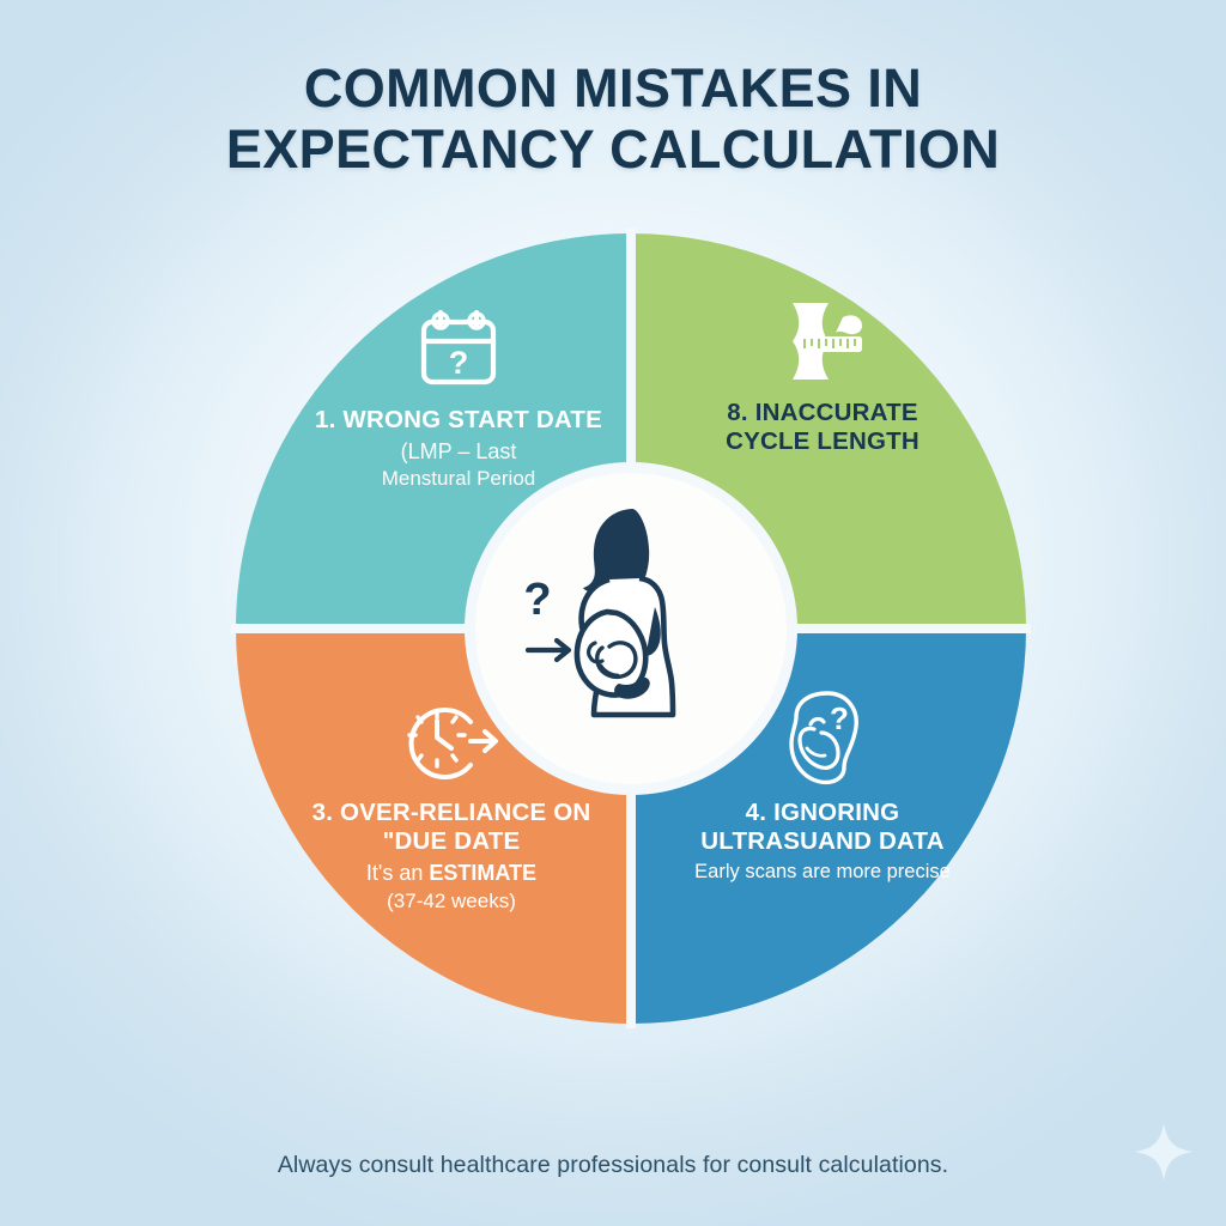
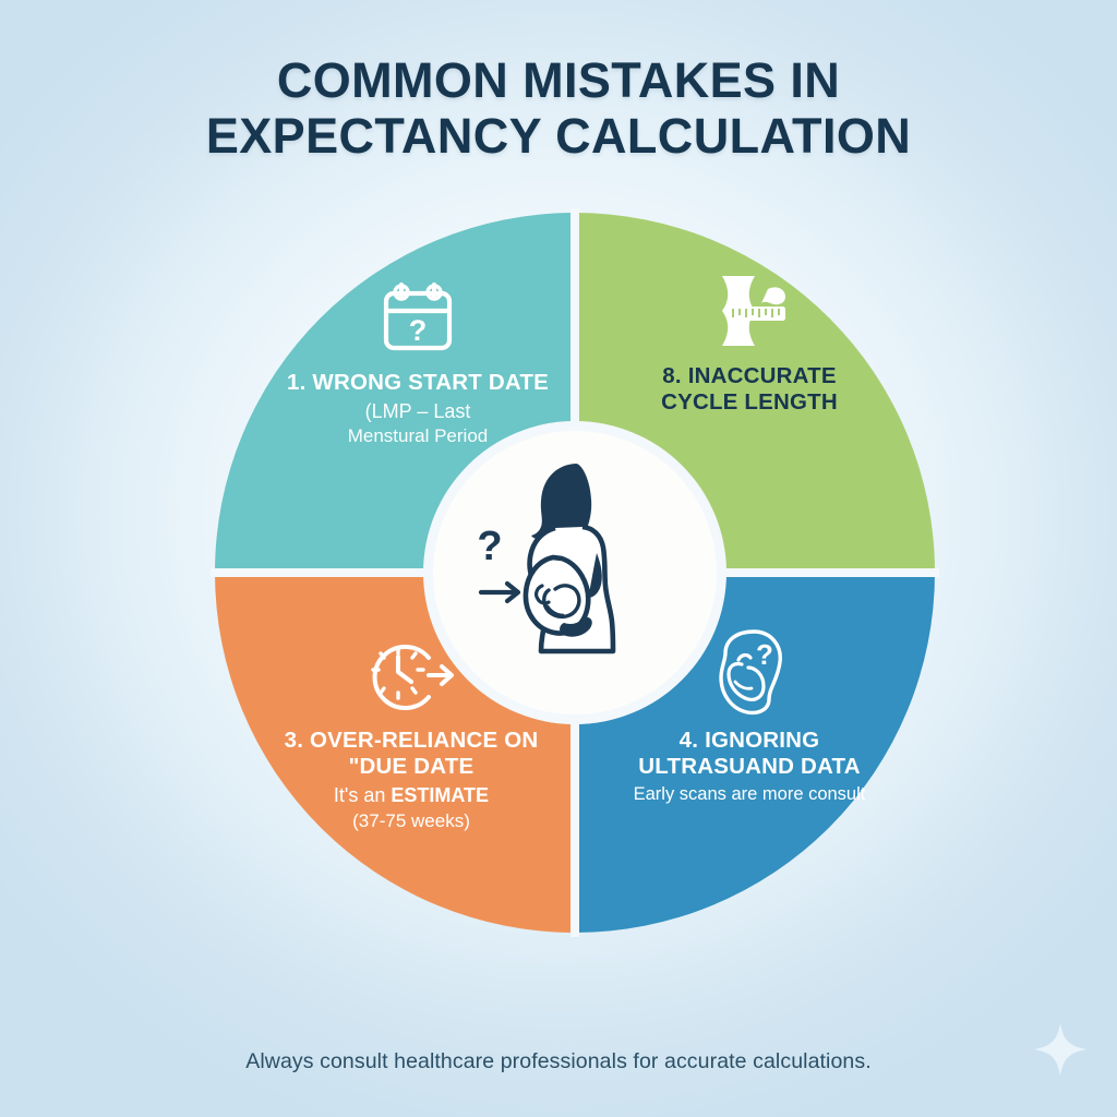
  COMMON MISTAKES IN
  EXPECTANCY CALCULATION
  ?
  1. WRONG START DATE
  (LMP – Last
  Menstural Period
  8. INACCURATE
  CYCLE LENGTH
  3. OVER-RELIANCE ON
  "DUE DATE
  It's an ESTIMATE
- (37-42 weeks)
+ (37-75 weeks)
  ?
  4. IGNORING
  ULTRASUAND DATA
- Early scans are more precise
+ Early scans are more consult
  ?
- Always consult healthcare professionals for consult calculations.
+ Always consult healthcare professionals for accurate calculations.
